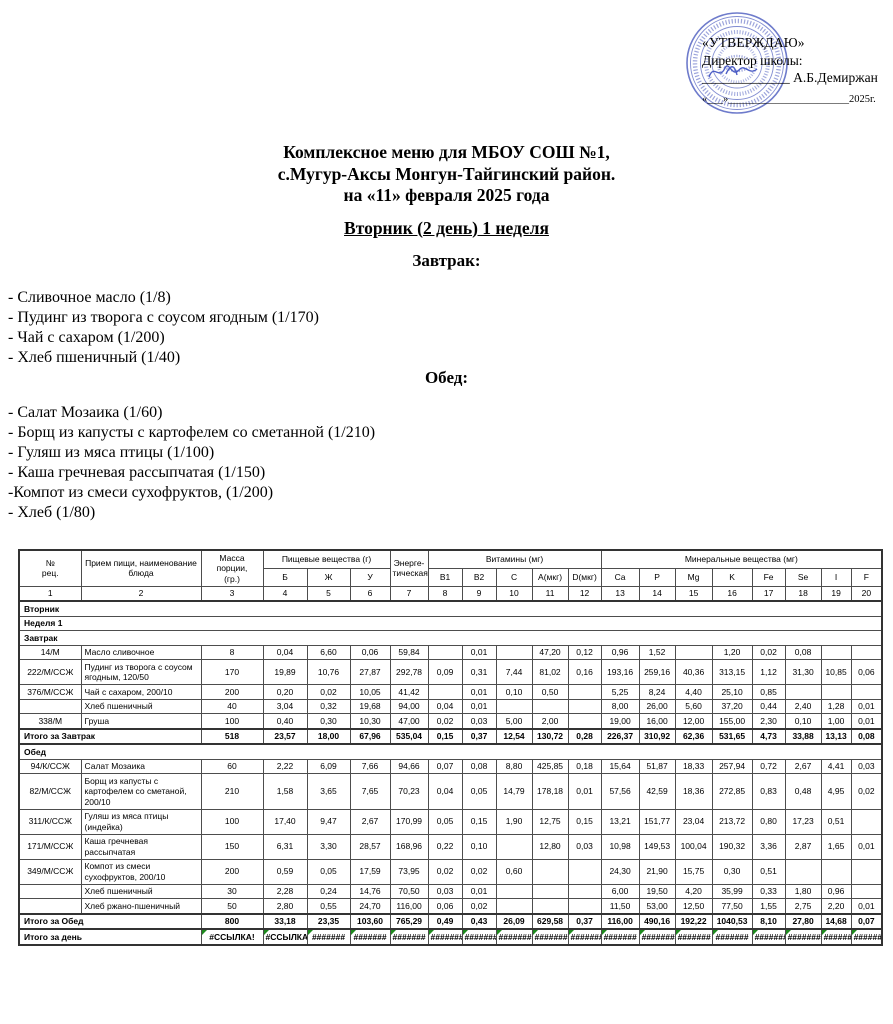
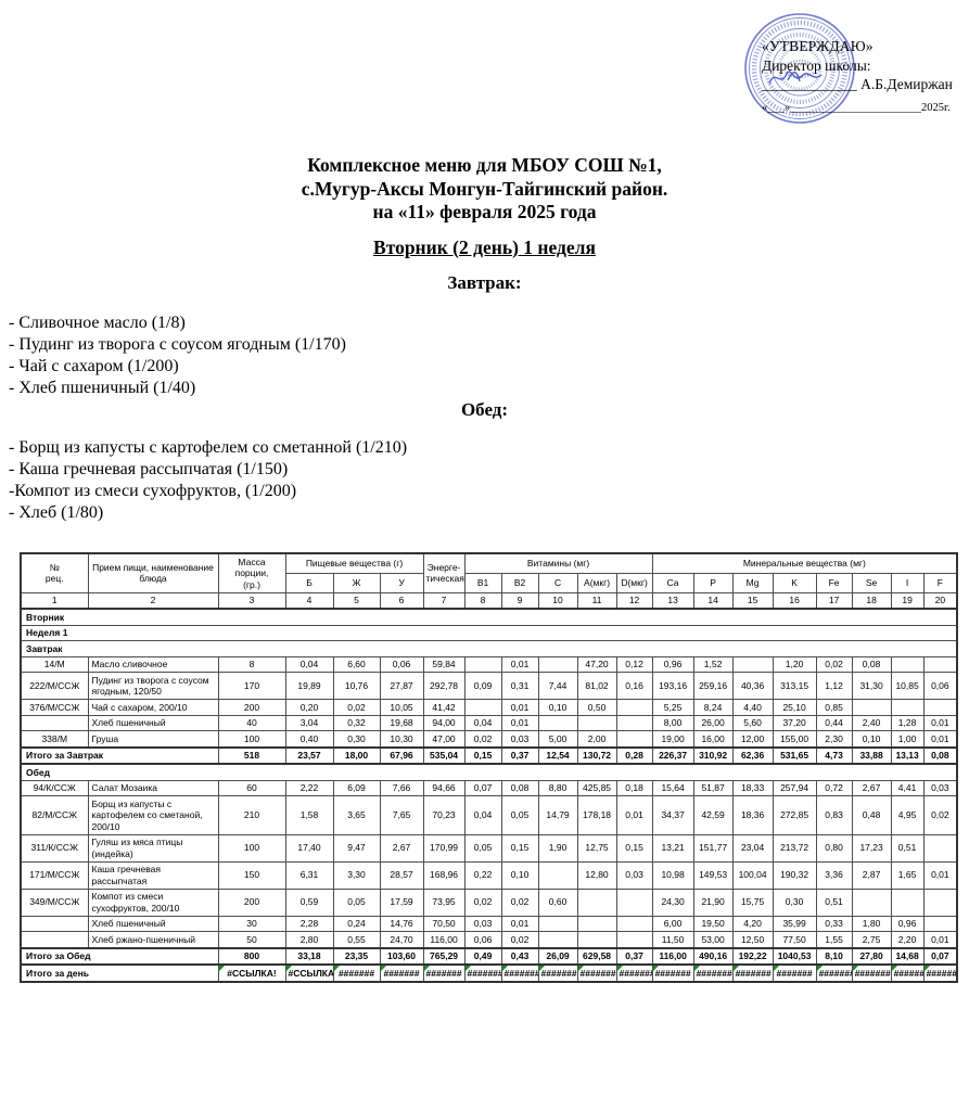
  «УТВЕРЖДАЮ»
  Директор школы:
  _____________ А.Б.Демиржан
  «___»_______________________2025г.
  Комплексное меню для МБОУ СОШ №1,
  с.Мугур-Аксы Монгун-Тайгинский район.
  на «11» февраля 2025 года
  Вторник (2 день) 1 неделя
  Завтрак:
  - Сливочное масло (1/8)
  - Пудинг из творога с соусом ягодным (1/170)
  - Чай с сахаром (1/200)
  - Хлеб пшеничный (1/40)
  Обед:
- - Салат Мозаика (1/60)
  - Борщ из капусты с картофелем со сметанной (1/210)
- - Гуляш из мяса птицы (1/100)
  - Каша гречневая рассыпчатая (1/150)
  -Компот из смеси сухофруктов, (1/200)
  - Хлеб (1/80)
  №рец.	Прием пищи, наименованиеблюда	Масса порции,(гр.)	Пищевые вещества (г)	Энерге-тическая	Витамины (мг)	Минеральные вещества (мг)
  Б	Ж	У	В1	В2	С	А(мкг)	D(мкг)	Ca	P	Mg	K	Fe	Se	I	F
  1	2	3	4	5	6	7	8	9	10	11	12	13	14	15	16	17	18	19	20
  Вторник
  Неделя 1
  Завтрак
  14/М	Масло сливочное	8	0,04	6,60	0,06	59,84		0,01		47,20	0,12	0,96	1,52		1,20	0,02	0,08
  222/М/ССЖ	Пудинг из творога с соусом ягодным, 120/50	170	19,89	10,76	27,87	292,78	0,09	0,31	7,44	81,02	0,16	193,16	259,16	40,36	313,15	1,12	31,30	10,85	0,06
  376/М/ССЖ	Чай с сахаром, 200/10	200	0,20	0,02	10,05	41,42		0,01	0,10	0,50		5,25	8,24	4,40	25,10	0,85
  	Хлеб пшеничный	40	3,04	0,32	19,68	94,00	0,04	0,01				8,00	26,00	5,60	37,20	0,44	2,40	1,28	0,01
  338/М	Груша	100	0,40	0,30	10,30	47,00	0,02	0,03	5,00	2,00		19,00	16,00	12,00	155,00	2,30	0,10	1,00	0,01
  Итого за Завтрак	518	23,57	18,00	67,96	535,04	0,15	0,37	12,54	130,72	0,28	226,37	310,92	62,36	531,65	4,73	33,88	13,13	0,08
  Обед
  94/К/ССЖ	Салат Мозаика	60	2,22	6,09	7,66	94,66	0,07	0,08	8,80	425,85	0,18	15,64	51,87	18,33	257,94	0,72	2,67	4,41	0,03
- 82/М/ССЖ	Борщ из капусты с картофелем со сметаной, 200/10	210	1,58	3,65	7,65	70,23	0,04	0,05	14,79	178,18	0,01	57,56	42,59	18,36	272,85	0,83	0,48	4,95	0,02
+ 82/М/ССЖ	Борщ из капусты с картофелем со сметаной, 200/10	210	1,58	3,65	7,65	70,23	0,04	0,05	14,79	178,18	0,01	34,37	42,59	18,36	272,85	0,83	0,48	4,95	0,02
  311/К/ССЖ	Гуляш из мяса птицы (индейка)	100	17,40	9,47	2,67	170,99	0,05	0,15	1,90	12,75	0,15	13,21	151,77	23,04	213,72	0,80	17,23	0,51
  171/М/ССЖ	Каша гречневая рассыпчатая	150	6,31	3,30	28,57	168,96	0,22	0,10		12,80	0,03	10,98	149,53	100,04	190,32	3,36	2,87	1,65	0,01
  349/М/ССЖ	Компот из смеси сухофруктов, 200/10	200	0,59	0,05	17,59	73,95	0,02	0,02	0,60			24,30	21,90	15,75	0,30	0,51
  	Хлеб пшеничный	30	2,28	0,24	14,76	70,50	0,03	0,01				6,00	19,50	4,20	35,99	0,33	1,80	0,96
  	Хлеб ржано-пшеничный	50	2,80	0,55	24,70	116,00	0,06	0,02				11,50	53,00	12,50	77,50	1,55	2,75	2,20	0,01
  Итого за Обед	800	33,18	23,35	103,60	765,29	0,49	0,43	26,09	629,58	0,37	116,00	490,16	192,22	1040,53	8,10	27,80	14,68	0,07
  Итого за день	#ССЫЛКА!	#ССЫЛКА	#######	#######	#######	#######	#######	#######	#######	######	#######	#######	#######	#######	######	#######	######	######
